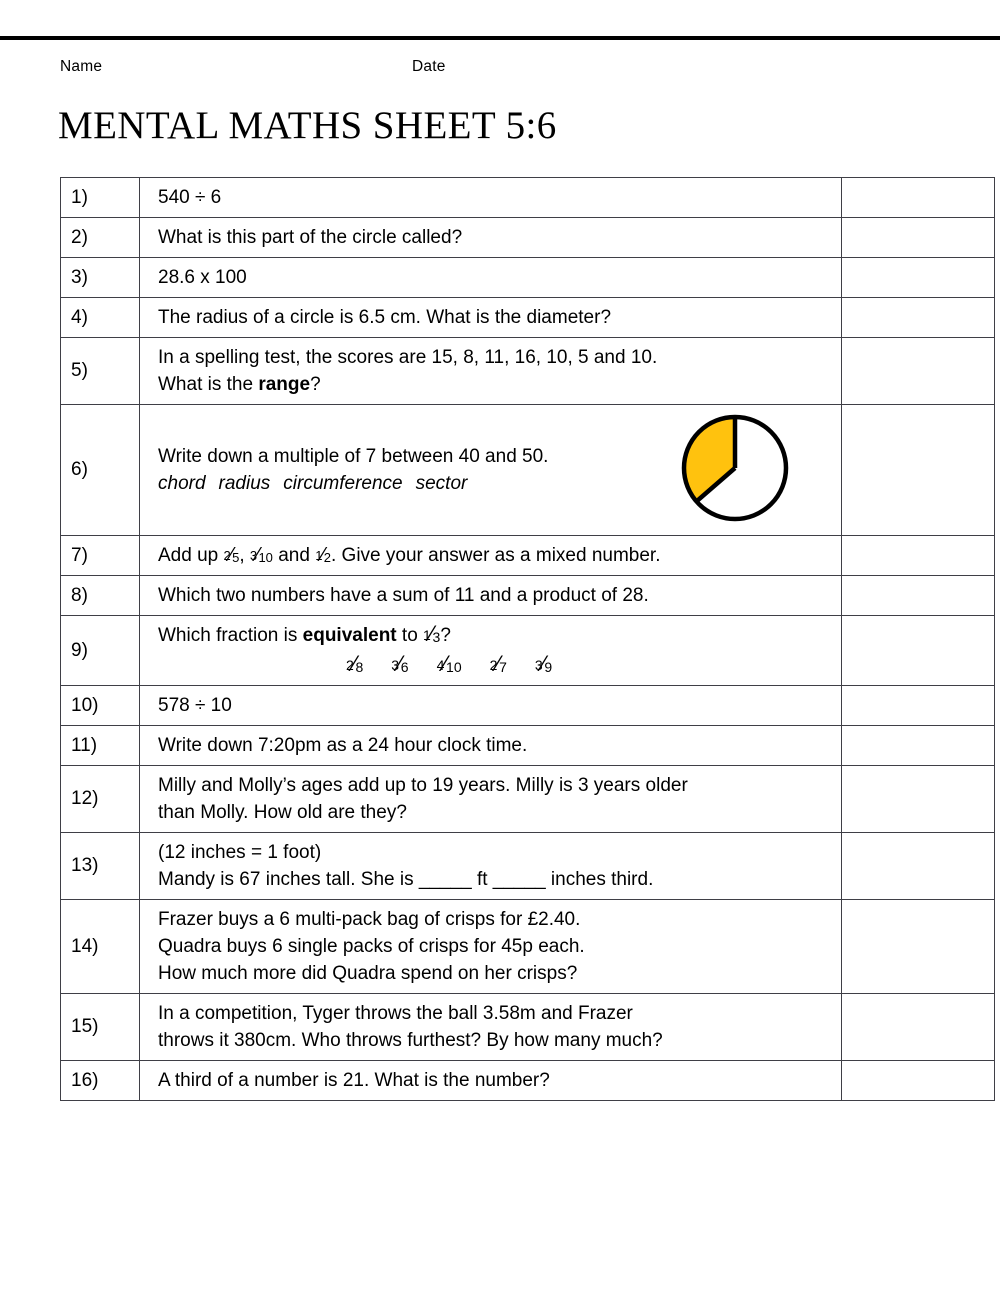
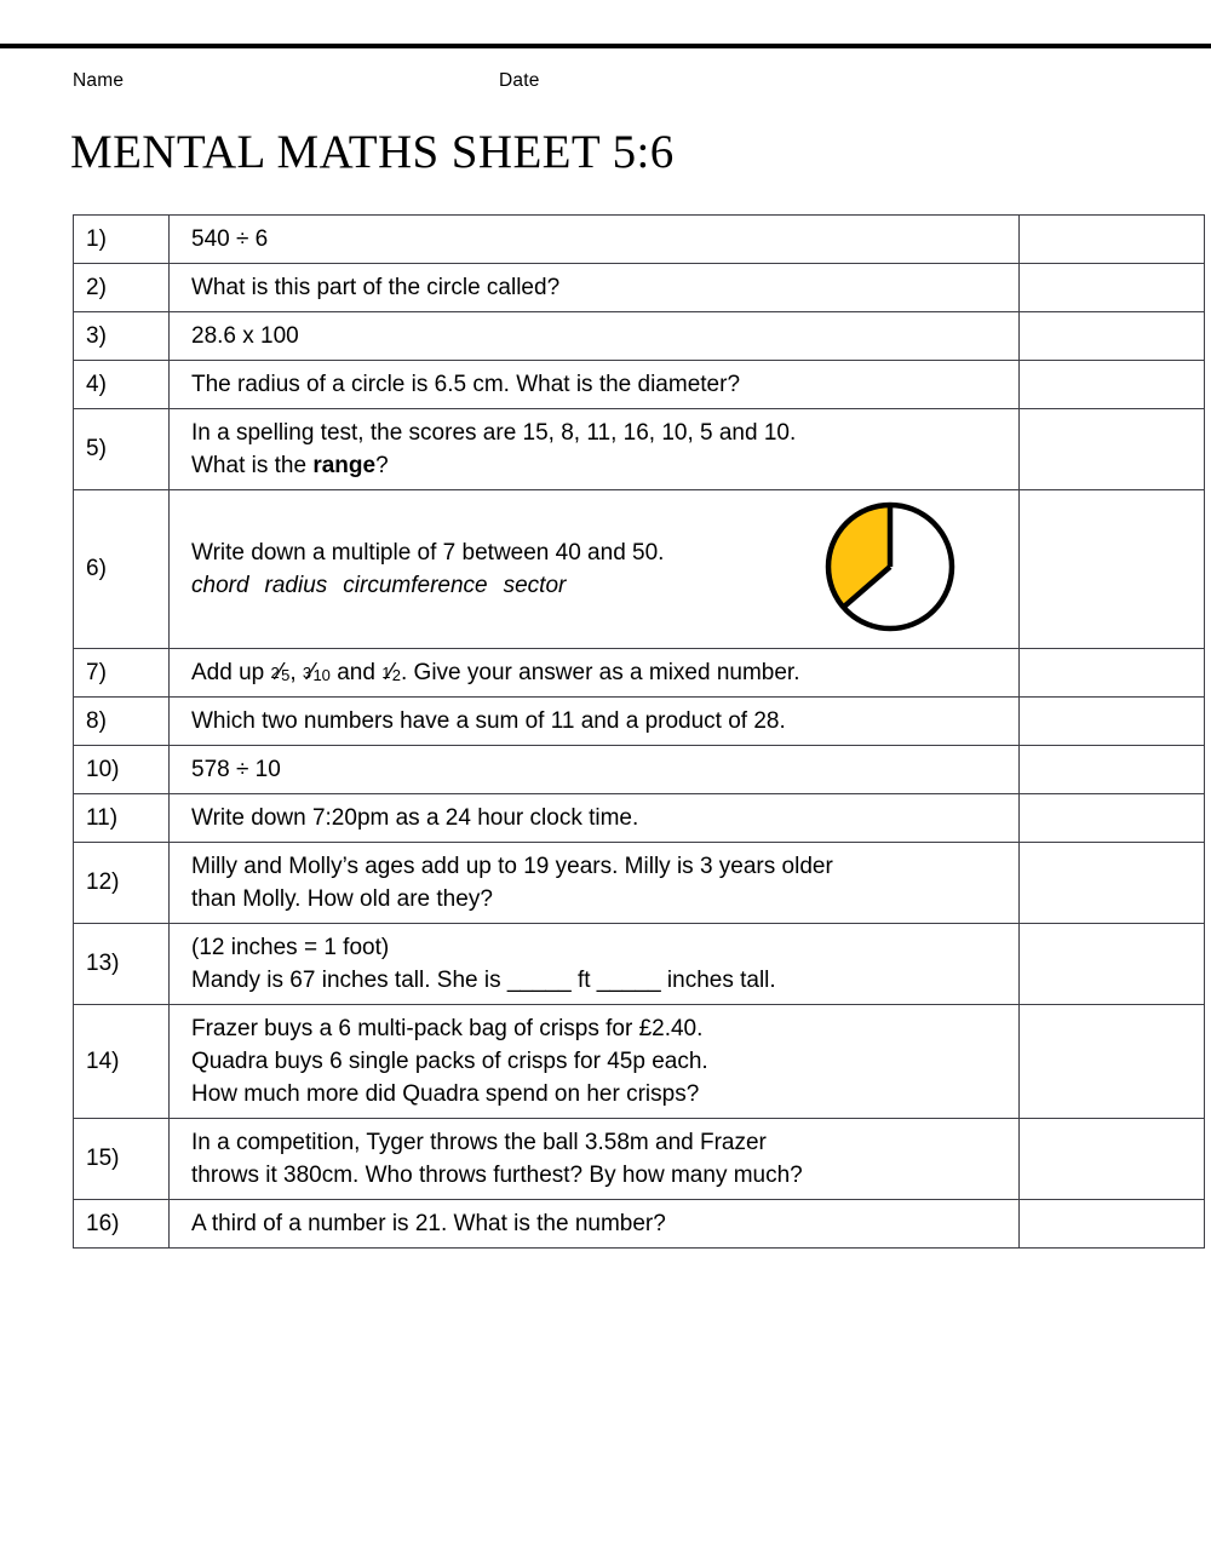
  Name
  Date
  MENTAL MATHS SHEET 5:6
  1)	540 ÷ 6
  2)	What is this part of the circle called?
  3)	28.6 x 100
  4)	The radius of a circle is 6.5 cm. What is the diameter?
  5)	In a spelling test, the scores are 15, 8, 11, 16, 10, 5 and 10. What is the range?
  6)	Write down a multiple of 7 between 40 and 50. chord radius circumference sector
  7)	Add up 2⁄5, 3⁄10 and 1⁄2. Give your answer as a mixed number.
  8)	Which two numbers have a sum of 11 and a product of 28.
- 9)	Which fraction is equivalent to 1⁄3? 2⁄8 3⁄6 4⁄10 2⁄7 3⁄9
  10)	578 ÷ 10
  11)	Write down 7:20pm as a 24 hour clock time.
  12)	Milly and Molly’s ages add up to 19 years. Milly is 3 years older than Molly. How old are they?
- 13)	(12 inches = 1 foot) Mandy is 67 inches tall. She is _____ ft _____ inches third.
+ 13)	(12 inches = 1 foot) Mandy is 67 inches tall. She is _____ ft _____ inches tall.
  14)	Frazer buys a 6 multi-pack bag of crisps for £2.40. Quadra buys 6 single packs of crisps for 45p each. How much more did Quadra spend on her crisps?
  15)	In a competition, Tyger throws the ball 3.58m and Frazer throws it 380cm. Who throws furthest? By how many much?
  16)	A third of a number is 21. What is the number?
